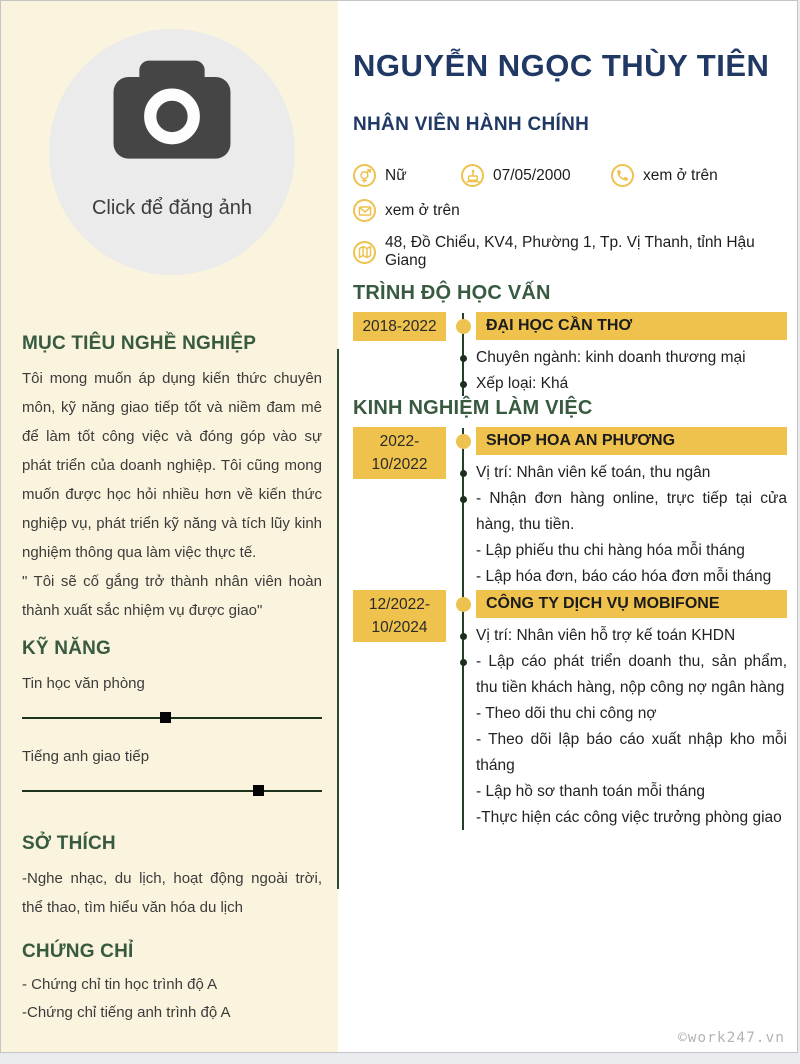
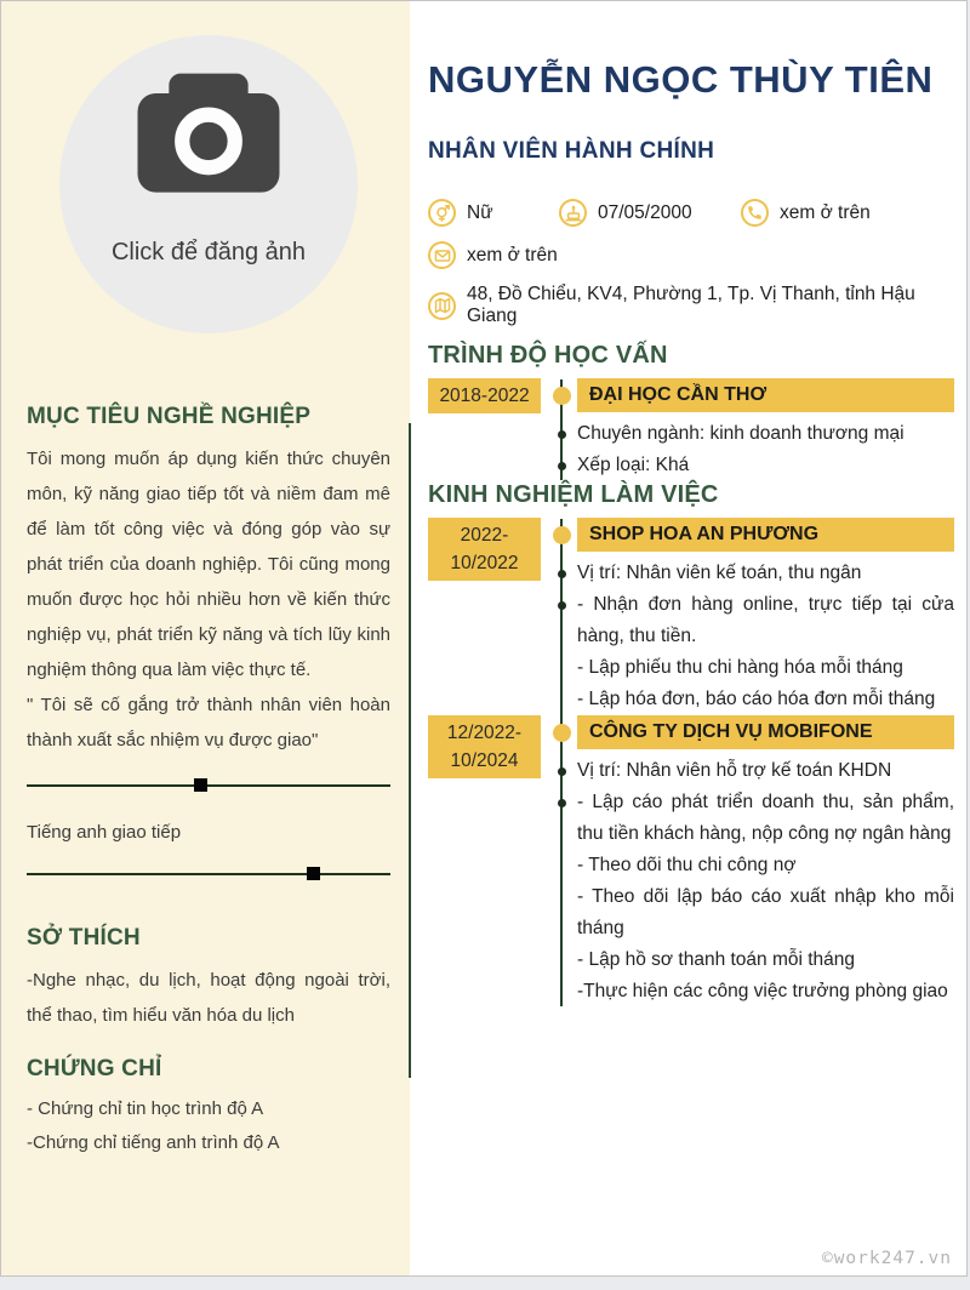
  Click để đăng ảnh
  MỤC TIÊU NGHỀ NGHIỆP
  Tôi mong muốn áp dụng kiến thức chuyên môn, kỹ năng giao tiếp tốt và niềm đam mê để làm tốt công việc và đóng góp vào sự phát triển của doanh nghiệp. Tôi cũng mong muốn được học hỏi nhiều hơn về kiến thức nghiệp vụ, phát triển kỹ năng và tích lũy kinh nghiệm thông qua làm việc thực tế.
  " Tôi sẽ cố gắng trở thành nhân viên hoàn thành xuất sắc nhiệm vụ được giao"
- KỸ NĂNG
- Tin học văn phòng
  Tiếng anh giao tiếp
  SỞ THÍCH
  -Nghe nhạc, du lịch, hoạt động ngoài trời, thể thao, tìm hiểu văn hóa du lịch
  CHỨNG CHỈ
  - Chứng chỉ tin học trình độ A
  -Chứng chỉ tiếng anh trình độ A
  NGUYỄN NGỌC THÙY TIÊN
  NHÂN VIÊN HÀNH CHÍNH
  Nữ
  07/05/2000
  xem ở trên
  xem ở trên
  48, Đồ Chiểu, KV4, Phường 1, Tp. Vị Thanh, tỉnh Hậu Giang
  TRÌNH ĐỘ HỌC VẤN
  2018-2022
  ĐẠI HỌC CẦN THƠ
  Chuyên ngành: kinh doanh thương mại
  Xếp loại: Khá
  KINH NGHIỆM LÀM VIỆC
  2022-
  10/2022
  SHOP HOA AN PHƯƠNG
  Vị trí: Nhân viên kế toán, thu ngân
  - Nhận đơn hàng online, trực tiếp tại cửa hàng, thu tiền.
  - Lập phiếu thu chi hàng hóa mỗi tháng
  - Lập hóa đơn, báo cáo hóa đơn mỗi tháng
  12/2022-
  10/2024
  CÔNG TY DỊCH VỤ MOBIFONE
  Vị trí: Nhân viên hỗ trợ kế toán KHDN
  - Lập cáo phát triển doanh thu, sản phẩm, thu tiền khách hàng, nộp công nợ ngân hàng
  - Theo dõi thu chi công nợ
  - Theo dõi lập báo cáo xuất nhập kho mỗi tháng
  - Lập hồ sơ thanh toán mỗi tháng
  -Thực hiện các công việc trưởng phòng giao
  ©work247.vn
